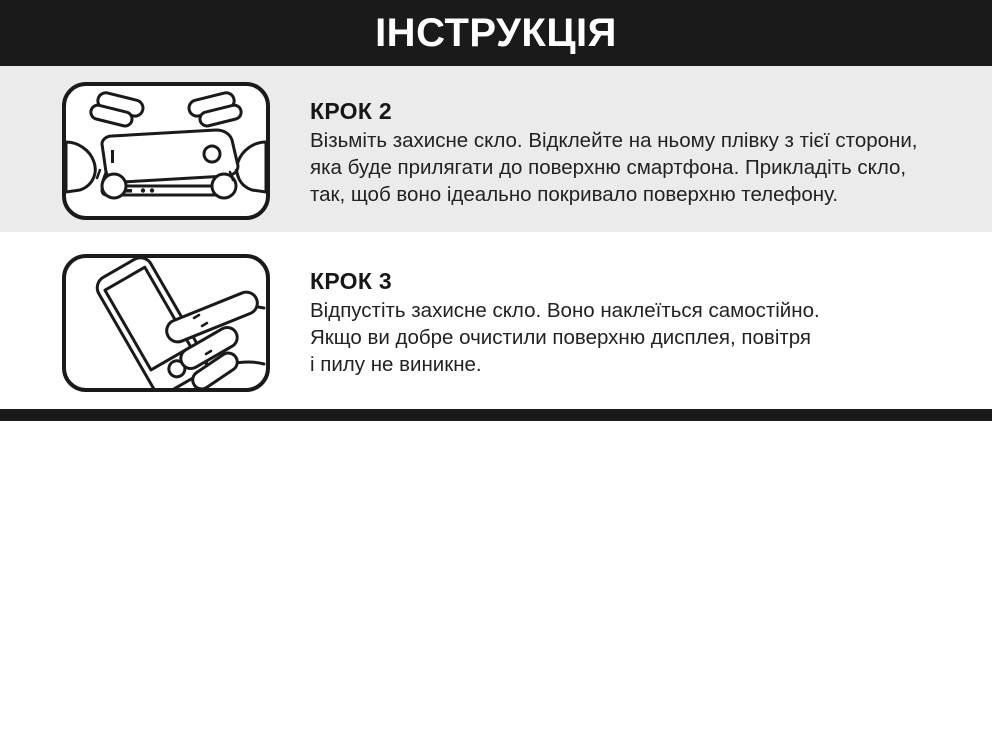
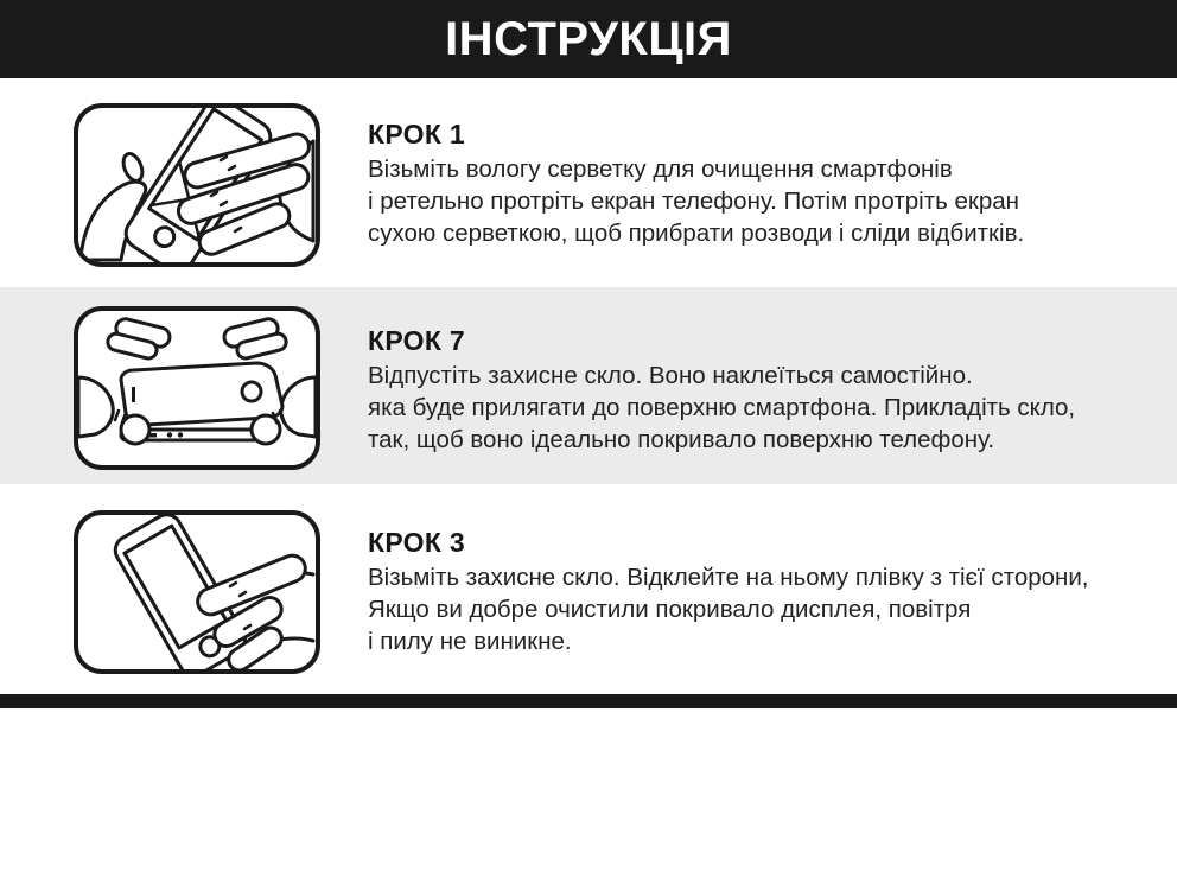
  ІНСТРУКЦІЯ
+ КРОК 1
+ Візьміть вологу серветку для очищення смартфонів
+ і ретельно протріть екран телефону. Потім протріть екран
+ сухою серветкою, щоб прибрати розводи і сліди відбитків.
- КРОК 2
+ КРОК 7
- Візьміть захисне скло. Відклейте на ньому плівку з тієї сторони,
+ Відпустіть захисне скло. Воно наклеїться самостійно.
  яка буде прилягати до поверхню смартфона. Прикладіть скло,
  так, щоб воно ідеально покривало поверхню телефону.
  КРОК 3
- Відпустіть захисне скло. Воно наклеїться самостійно.
+ Візьміть захисне скло. Відклейте на ньому плівку з тієї сторони,
- Якщо ви добре очистили поверхню дисплея, повітря
+ Якщо ви добре очистили покривало дисплея, повітря
  і пилу не виникне.
